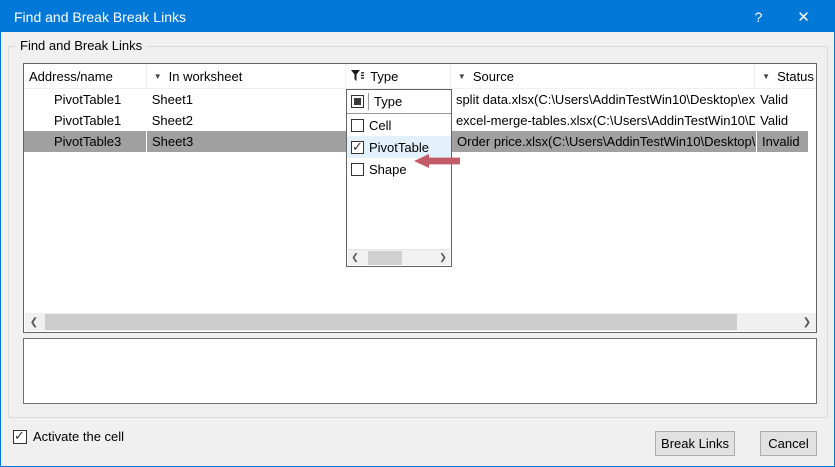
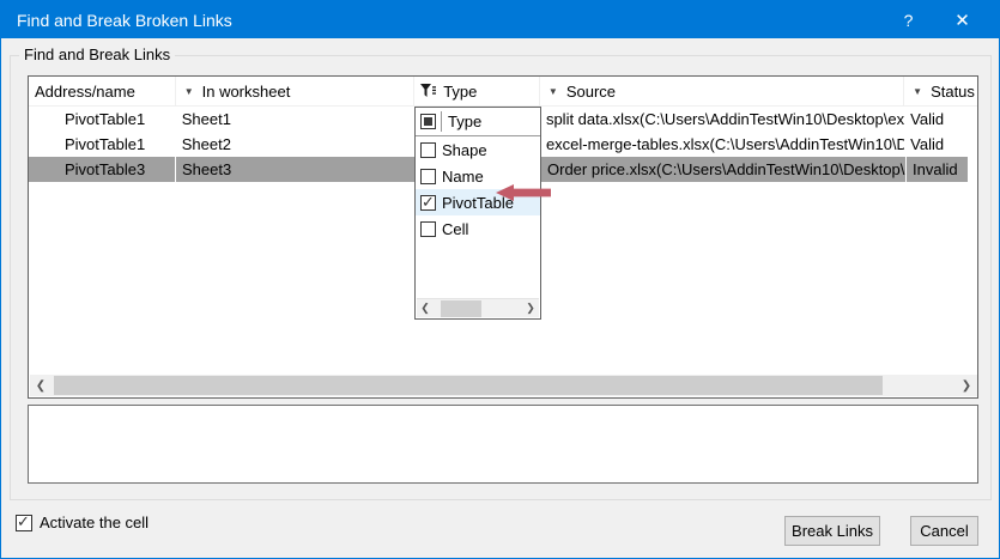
- Find and Break Break Links
+ Find and Break Broken Links
  ?
  ✕
  Find and Break Links
  Address/name
  ▼
  In worksheet
  Type
  ▼
  Source
  ▼
  Status
  PivotTable1
  Sheet1
  split data.xlsx(C:\Users\AddinTestWin10\Desktop\ex
  Valid
  PivotTable1
  Sheet2
  excel-merge-tables.xlsx(C:\Users\AddinTestWin10\D
  Valid
  PivotTable3
  Sheet3
  Order price.xlsx(C:\Users\AddinTestWin10\Desktop\
  Invalid
  ❮
  ❯
  Type
- Cell
+ Shape
+ Name
  ✓
  PivotTable
- Shape
+ Cell
  ❮
  ❯
  ✓
  Activate the cell
  Break Links
  Cancel
